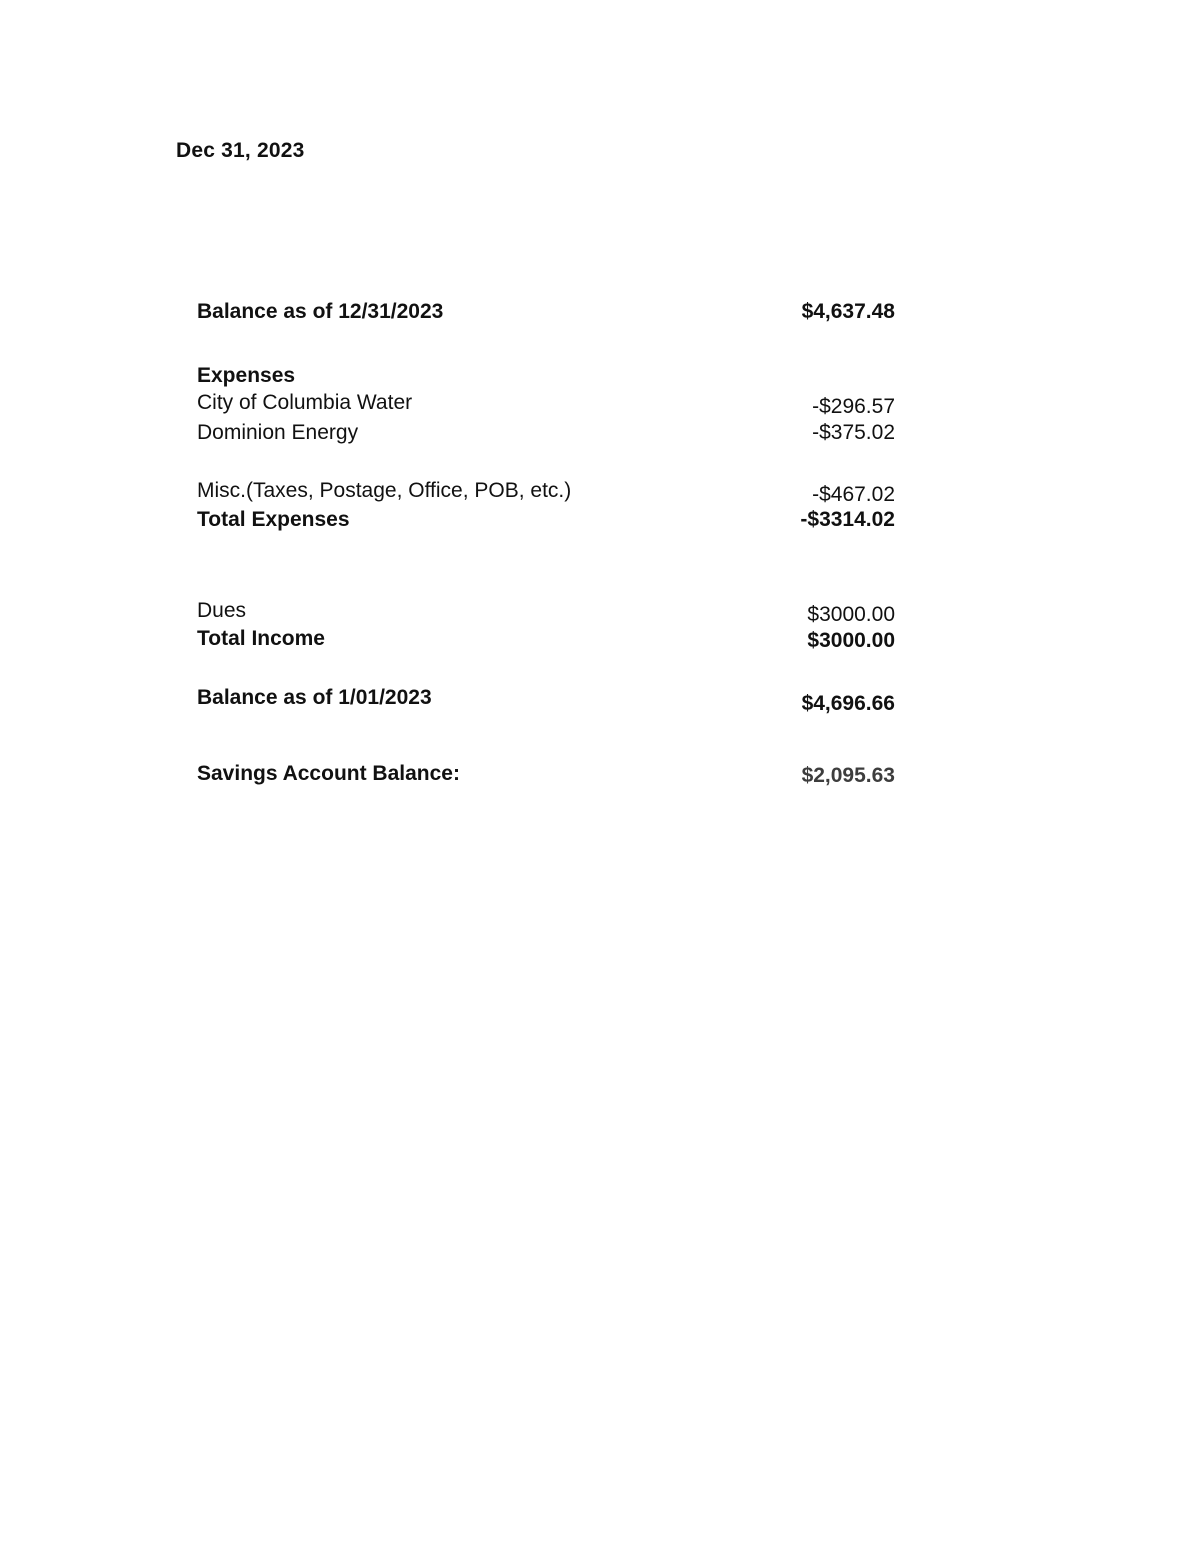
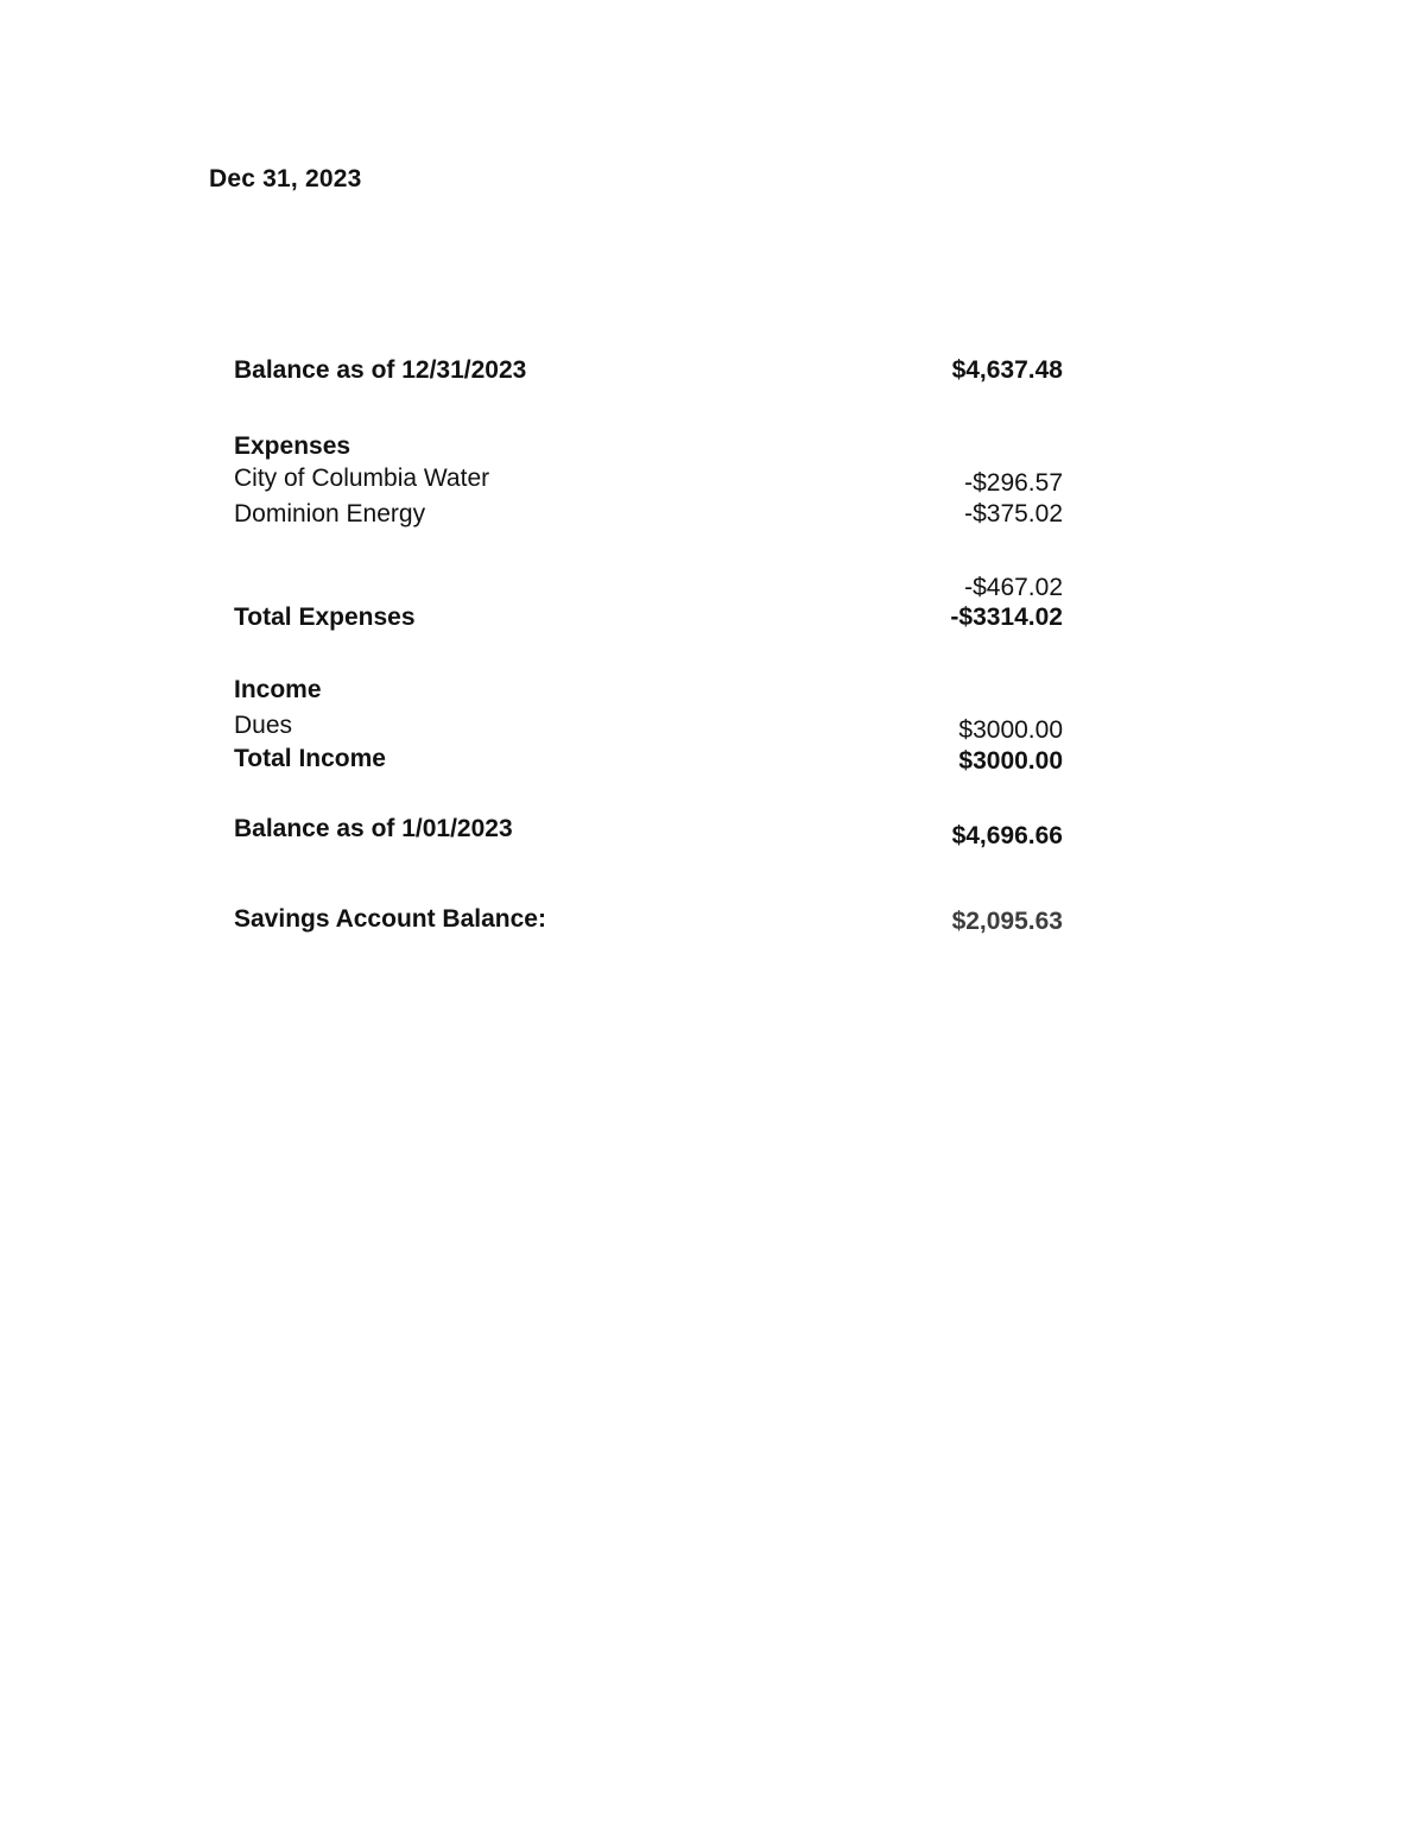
  Dec 31, 2023
  Balance as of 12/31/2023
  $4,637.48
  Expenses
  City of Columbia Water
  -$296.57
  Dominion Energy
  -$375.02
- Misc.(Taxes, Postage, Office, POB, etc.)
  -$467.02
  Total Expenses
  -$3314.02
+ Income
  Dues
  $3000.00
  Total Income
  $3000.00
  Balance as of 1/01/2023
  $4,696.66
  Savings Account Balance:
  $2,095.63
